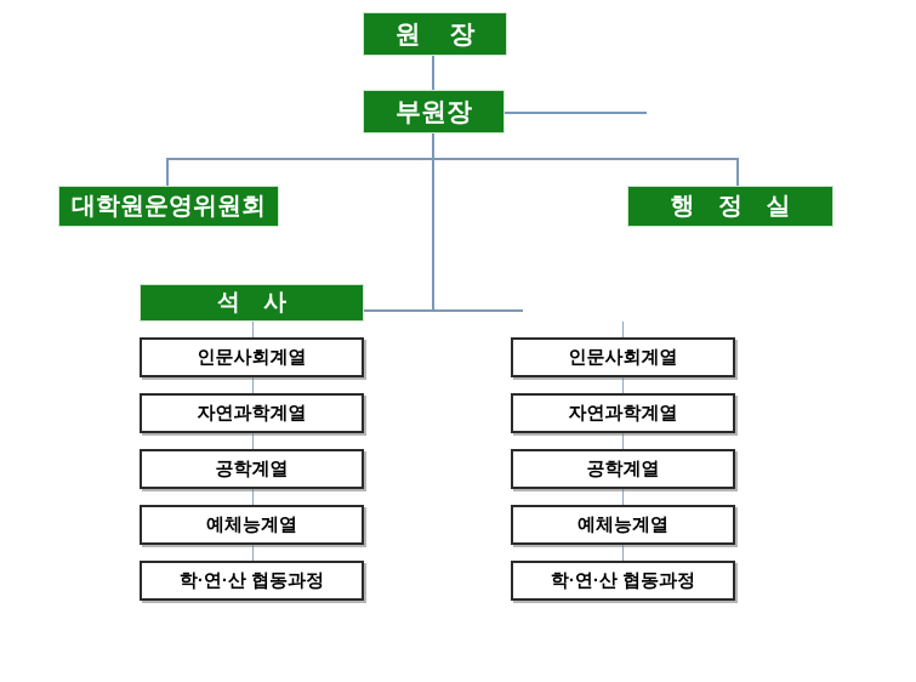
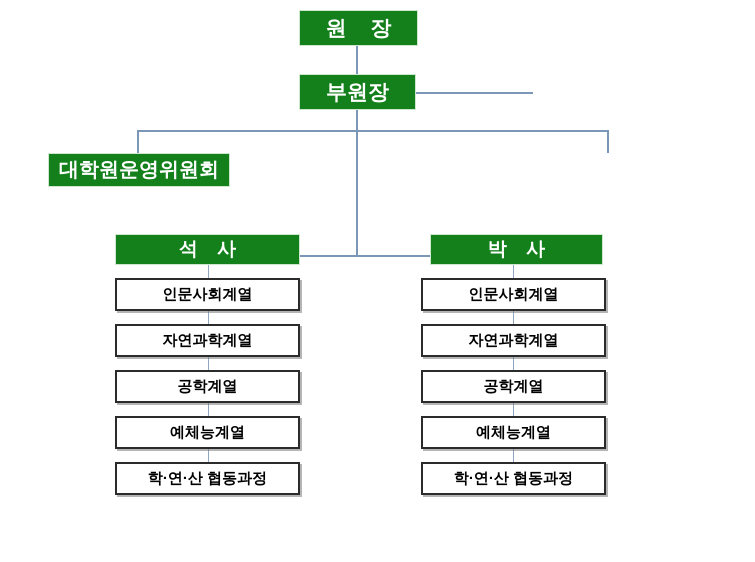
  원 장
  부원장
  대학원운영위원회
- 행 정 실
  석 사
+ 박 사
  인문사회계열
  자연과학계열
  공학계열
  예체능계열
  학·연·산 협동과정
  인문사회계열
  자연과학계열
  공학계열
  예체능계열
  학·연·산 협동과정
